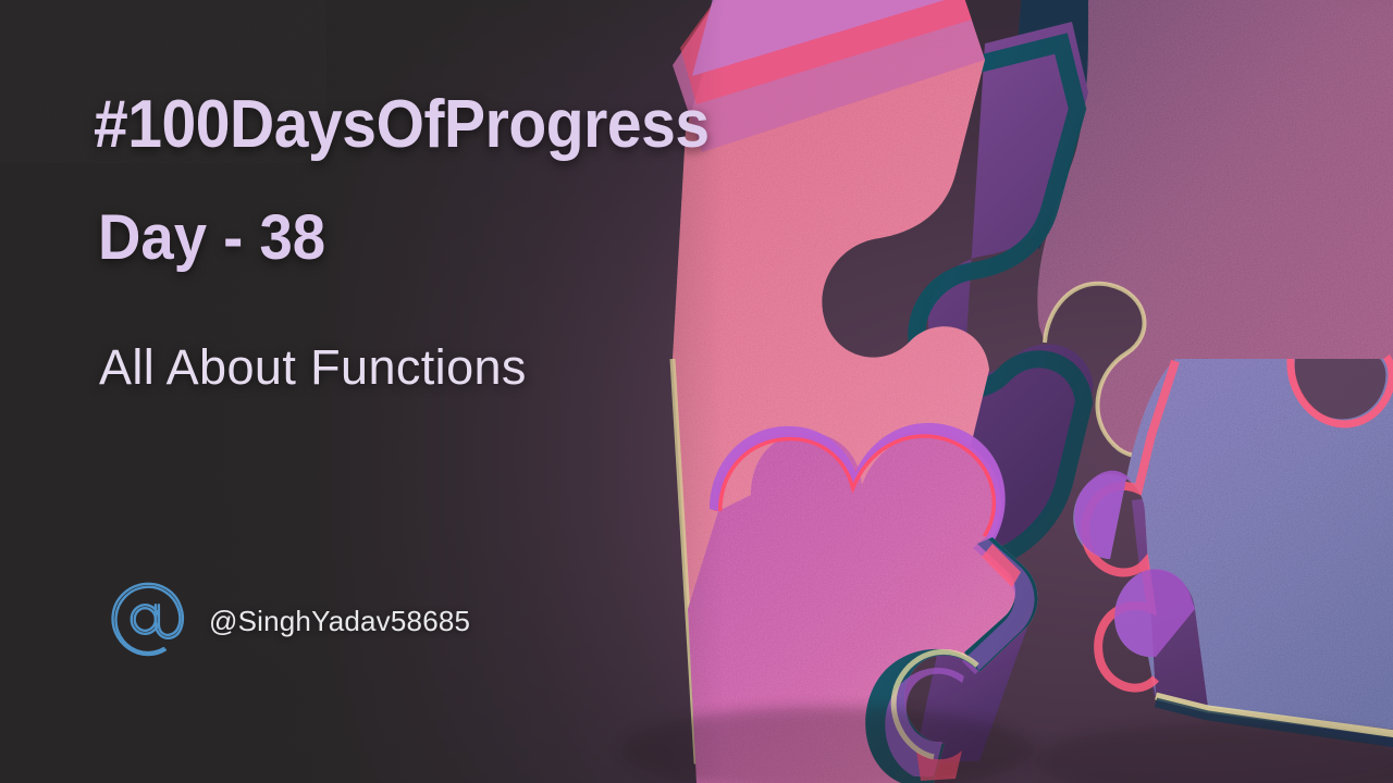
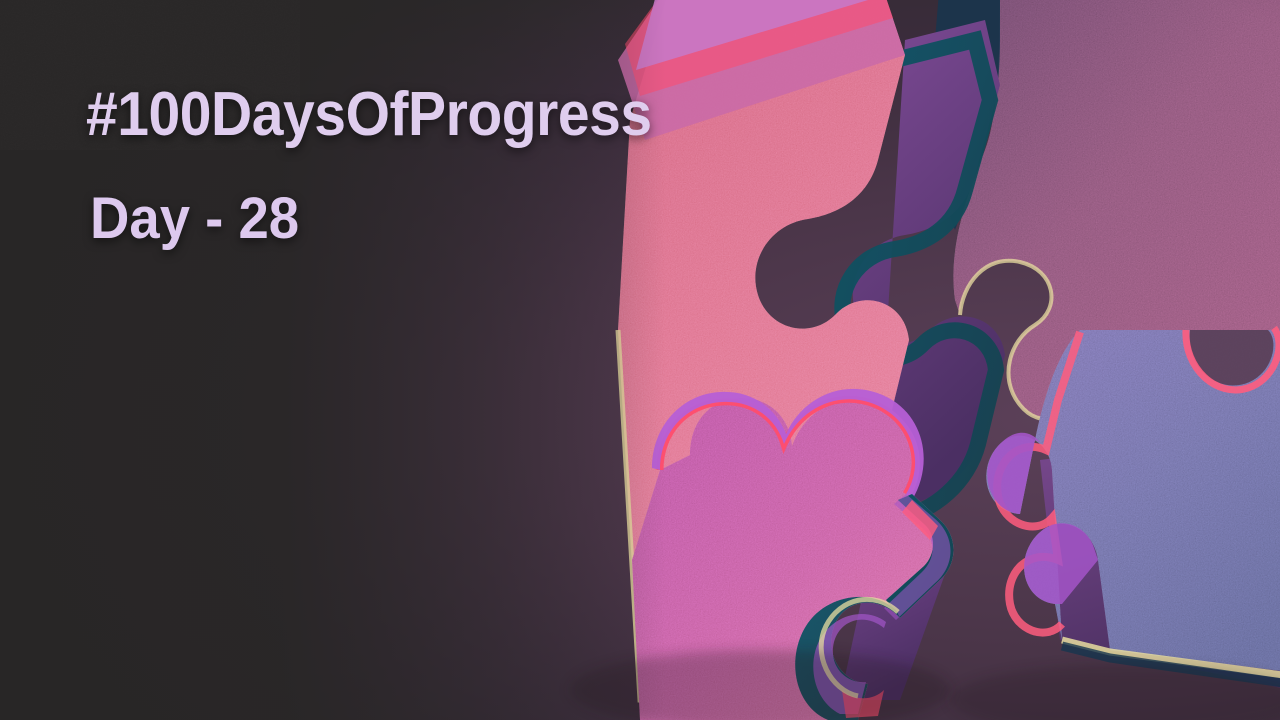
  #100DaysOfProgress
- Day - 38
+ Day - 28
- All About Functions
- @SinghYadav58685
